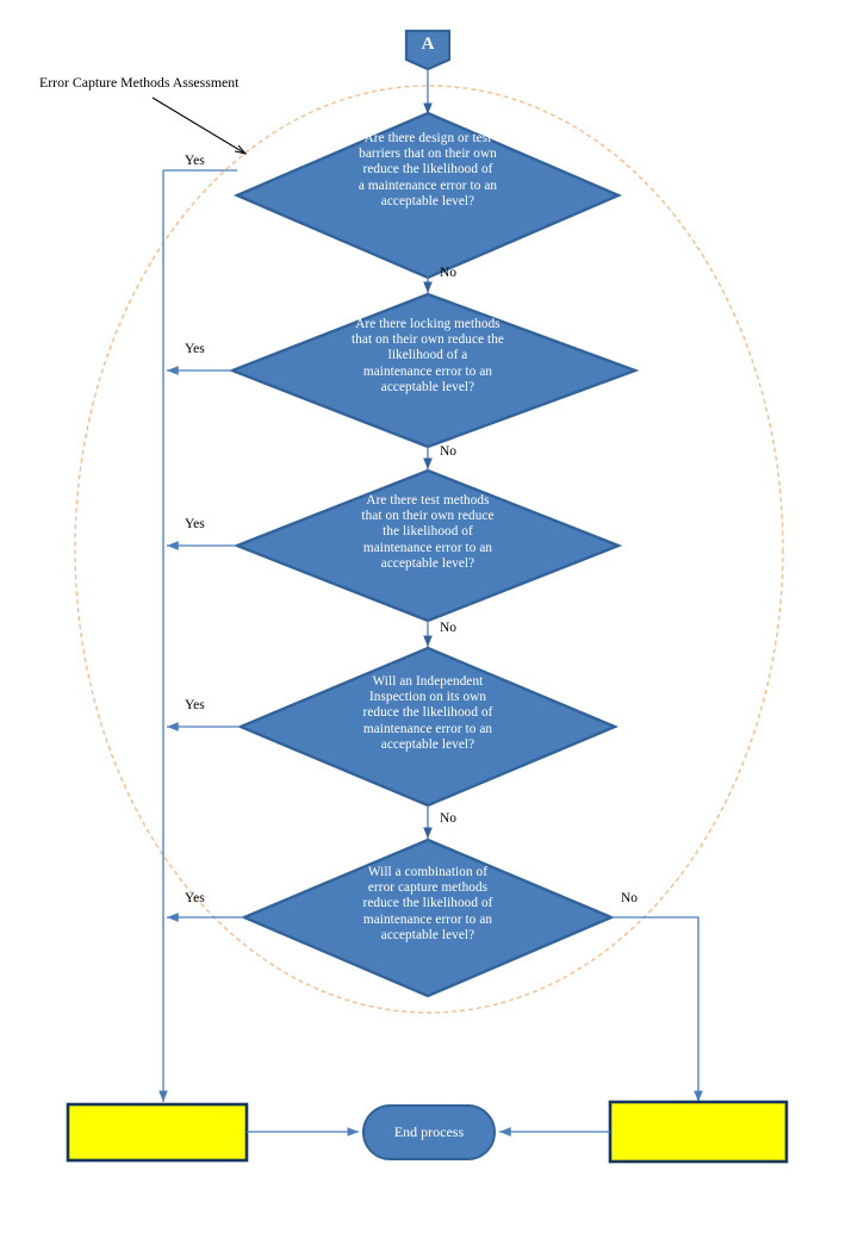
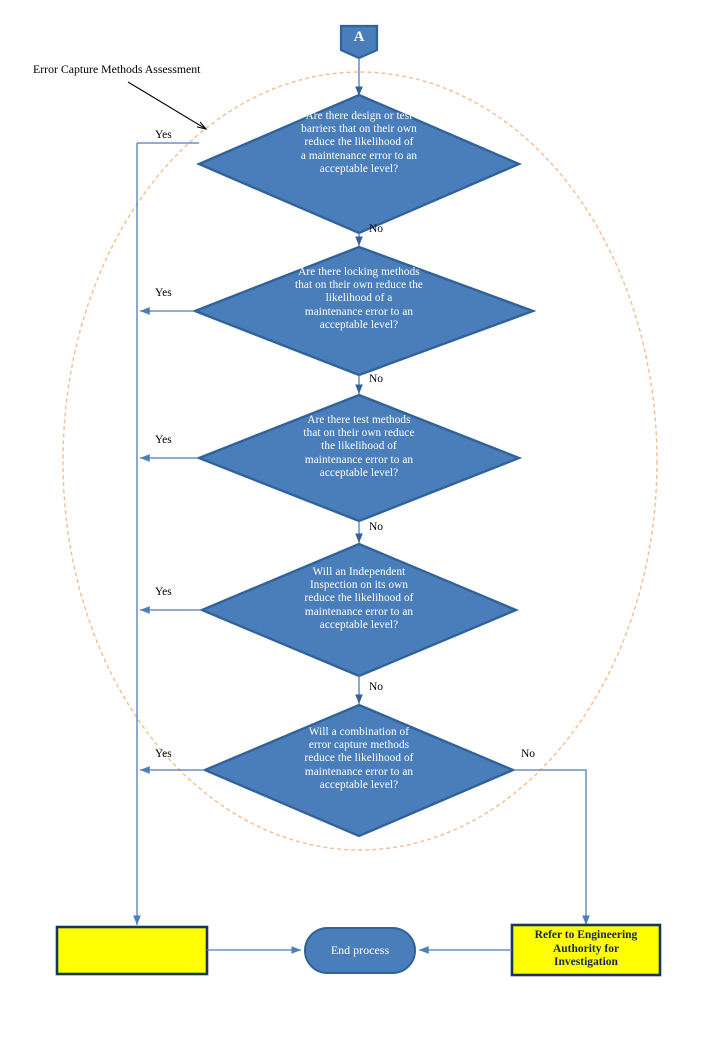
  Error Capture Methods Assessment
  A
  Are there design or test
  barriers that on their own
  reduce the likelihood of
  a maintenance error to an
  acceptable level?
  Are there locking methods
  that on their own reduce the
  likelihood of a
  maintenance error to an
  acceptable level?
  Are there test methods
  that on their own reduce
  the likelihood of
  maintenance error to an
  acceptable level?
  Will an Independent
  Inspection on its own
  reduce the likelihood of
  maintenance error to an
  acceptable level?
  Will a combination of
  error capture methods
  reduce the likelihood of
  maintenance error to an
  acceptable level?
  Yes
  Yes
  Yes
  Yes
  Yes
  No
  No
  No
  No
  No
  End process
+ Refer to Engineering
+ Authority for
+ Investigation
